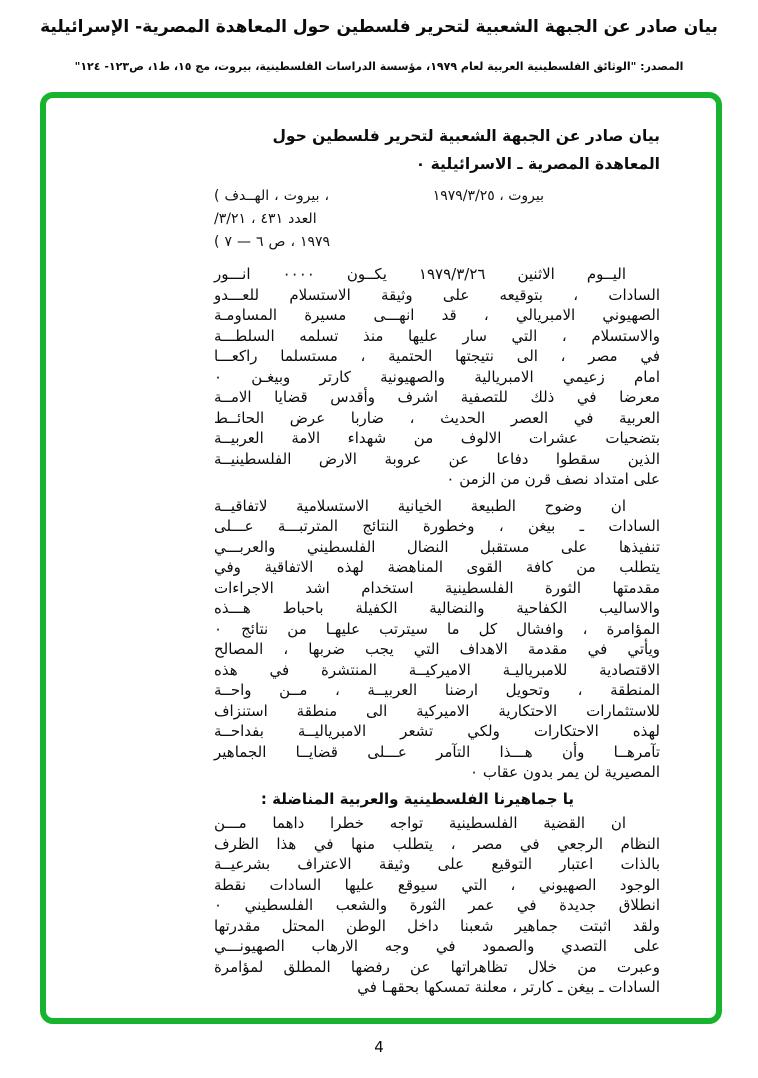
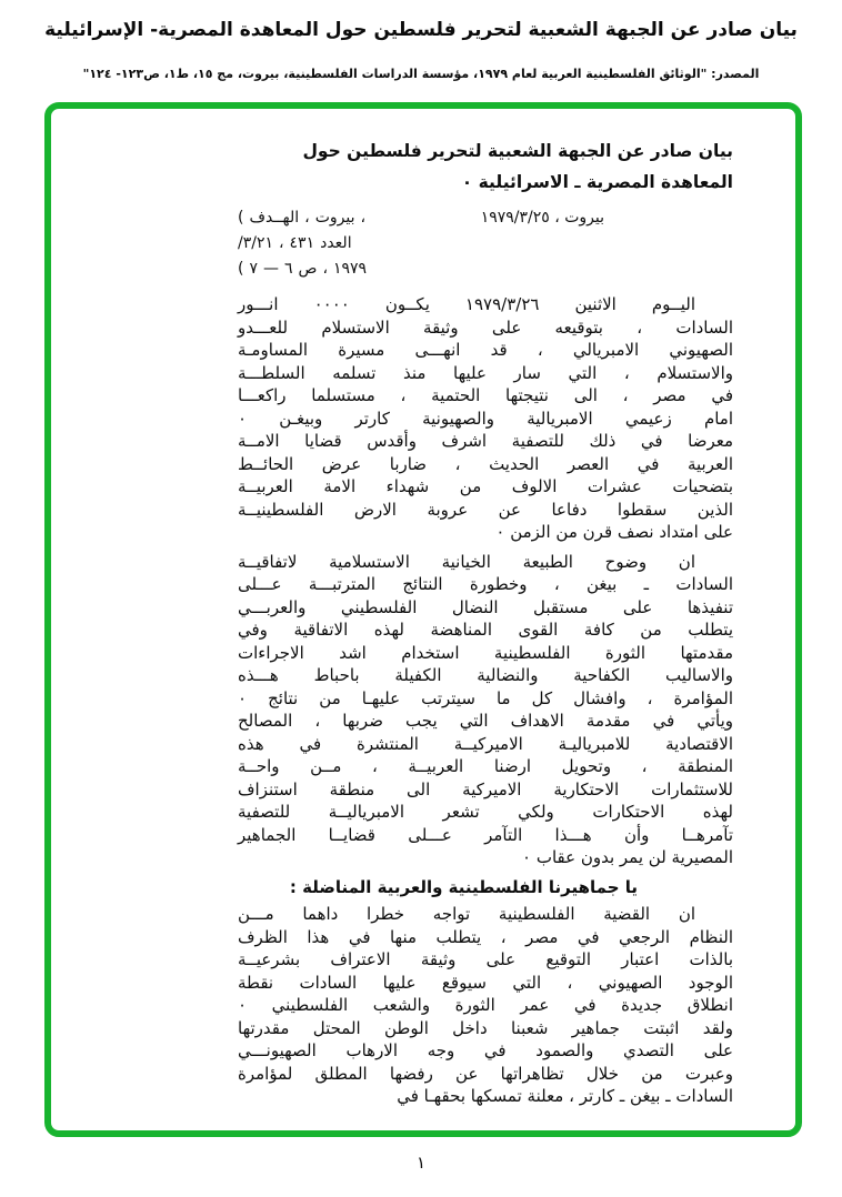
  بيان صادر عن الجبهة الشعبية لتحرير فلسطين حول المعاهدة المصرية- الإسرائيلية
  المصدر: "الوثائق الفلسطينية العربية لعام ١٩٧٩، مؤسسة الدراسات الفلسطينية، بيروت، مج ١٥، ط١، ص١٢٣- ١٢٤"
  بيان صادر عن الجبهة الشعبية لتحرير فلسطين حول
  المعاهدة المصرية ـ الاسرائيلية ٠
  بيروت ، ١٩٧٩/٣/٢٥
  (
  الهــدف
  ،
  بيروت
  ،
  /٣/٢١
  ،
  ٤٣١
  العدد
  (
  ٧
  —
  ٦
  ص
  ،
  ١٩٧٩
  اليــوم الاثنين ١٩٧٩/٣/٢٦ يكــون ٠٠٠٠ انـــور
  السادات ، بتوقيعه على وثيقة الاستسلام للعـــدو
  الصهيوني الامبريالي ، قد انهـــى مسيرة المساومـة
  والاستسلام ، التي سار عليها منذ تسلمه السلطـــة
  في مصر ، الى نتيجتها الحتمية ، مستسلما راكعـــا
  امام زعيمي الامبريالية والصهيونية كارتر وبيغـن ٠
  معرضا في ذلك للتصفية اشرف وأقدس قضايا الامــة
  العربية في العصر الحديث ، ضاربا عرض الحائــط
  بتضحيات عشرات الالوف من شهداء الامة العربيــة
  الذين سقطوا دفاعا عن عروبة الارض الفلسطينيــة
  على امتداد نصف قرن من الزمن ٠
  ان وضوح الطبيعة الخيانية الاستسلامية لاتفاقيــة
  السادات ـ بيغن ، وخطورة النتائج المترتبـــة عـــلى
  تنفيذها على مستقبل النضال الفلسطيني والعربـــي
  يتطلب من كافة القوى المناهضة لهذه الاتفاقية وفي
  مقدمتها الثورة الفلسطينية استخدام اشد الاجراءات
  والاساليب الكفاحية والنضالية الكفيلة باحباط هـــذه
  المؤامرة ، وافشال كل ما سيترتب عليهـا من نتائج ٠
  ويأتي في مقدمة الاهداف التي يجب ضربها ، المصالح
  الاقتصادية للامبرياليـة الاميركيــة المنتشرة في هذه
  المنطقة ، وتحويل ارضنا العربيــة ، مــن واحــة
  للاستثمارات الاحتكارية الاميركية الى منطقة استنزاف
- لهذه الاحتكارات ولكي تشعر الامبرياليــة بفداحــة
+ لهذه الاحتكارات ولكي تشعر الامبرياليــة للتصفية
  تآمرهــا وأن هـــذا التآمر عـــلى قضايــا الجماهير
  المصيرية لن يمر بدون عقاب ٠
  يا جماهيرنا الفلسطينية والعربية المناضلة :
  ان القضية الفلسطينية تواجه خطرا داهما مـــن
  النظام الرجعي في مصر ، يتطلب منها في هذا الظرف
  بالذات اعتبار التوقيع على وثيقة الاعتراف بشرعيــة
  الوجود الصهيوني ، التي سيوقع عليها السادات نقطة
  انطلاق جديدة في عمر الثورة والشعب الفلسطيني ٠
  ولقد اثبتت جماهير شعبنا داخل الوطن المحتل مقدرتها
  على التصدي والصمود في وجه الارهاب الصهيونـــي
  وعبرت من خلال تظاهراتها عن رفضها المطلق لمؤامرة
  السادات ـ بيغن ـ كارتر ، معلنة تمسكها بحقهـا في
- 4
+ ١
